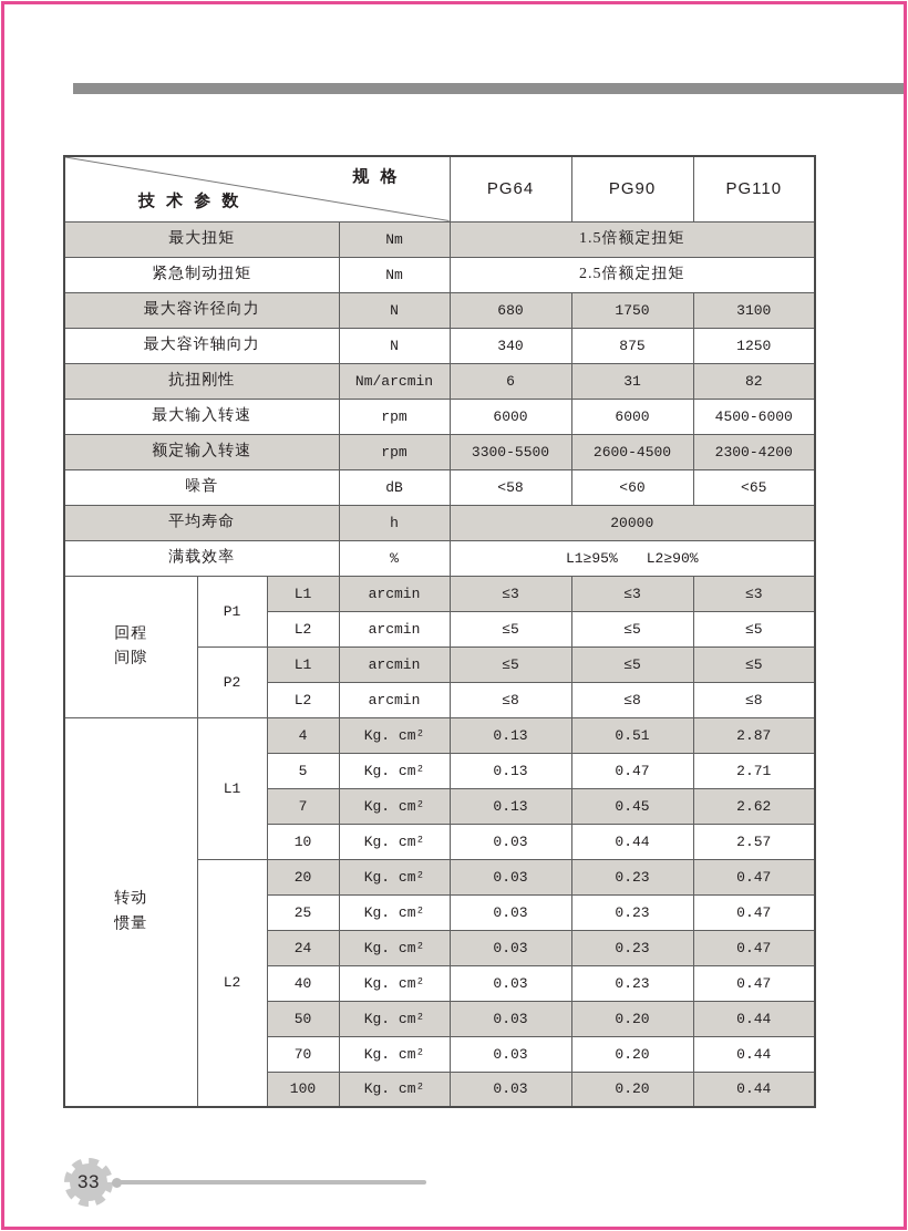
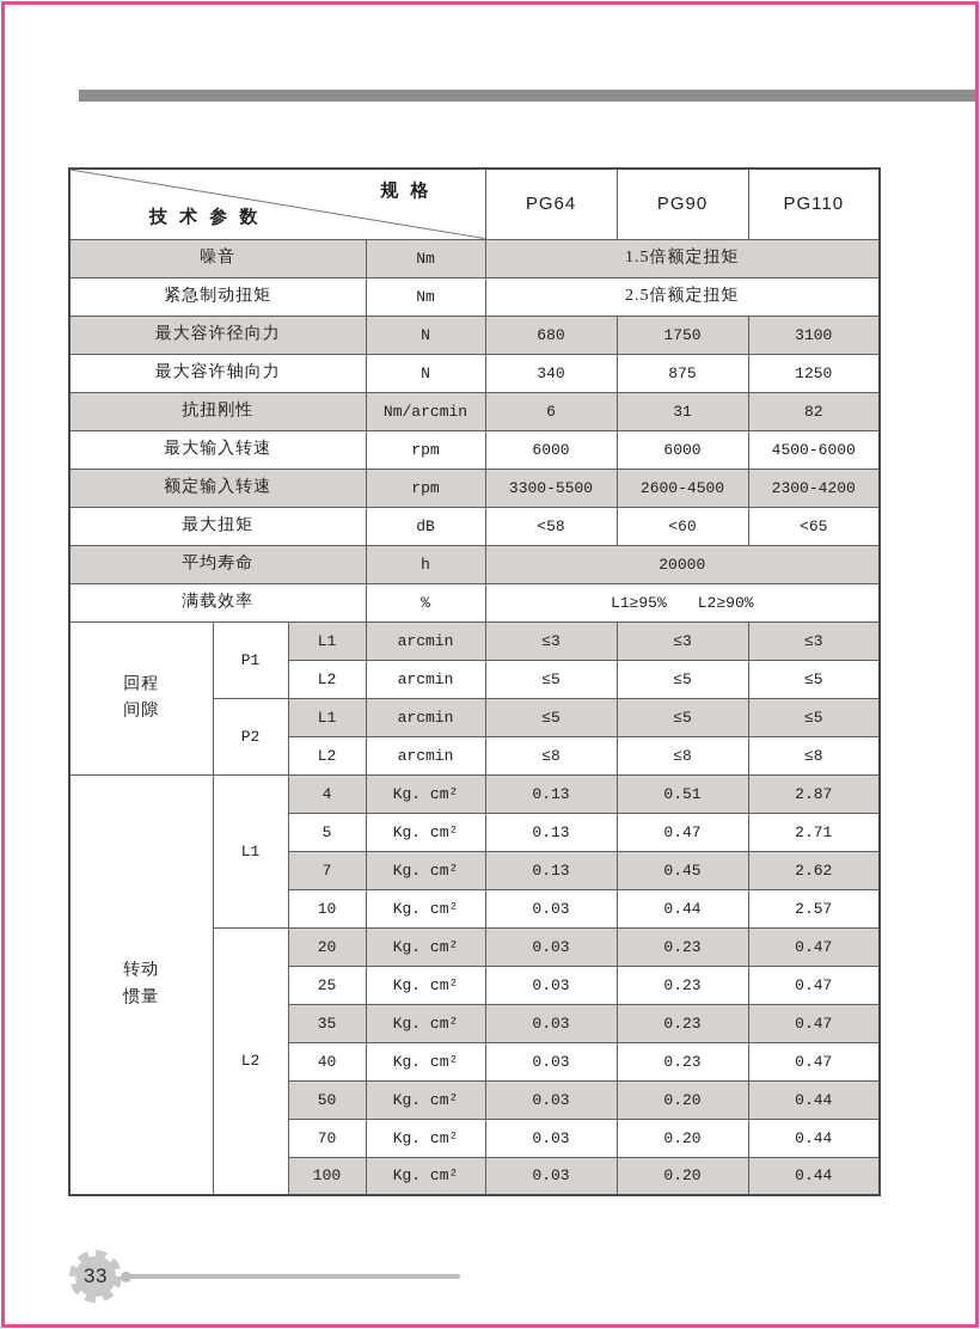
  规 格 技 术 参 数	PG64	PG90	PG110
- 最大扭矩	Nm	1.5倍额定扭矩
+ 噪音	Nm	1.5倍额定扭矩
  紧急制动扭矩	Nm	2.5倍额定扭矩
  最大容许径向力	N	680	1750	3100
  最大容许轴向力	N	340	875	1250
  抗扭刚性	Nm/arcmin	6	31	82
  最大输入转速	rpm	6000	6000	4500-6000
  额定输入转速	rpm	3300-5500	2600-4500	2300-4200
- 噪音	dB	<58	<60	<65
+ 最大扭矩	dB	<58	<60	<65
  平均寿命	h	20000
  满载效率	%	L1≥95% L2≥90%
  回程 间隙	P1	L1	arcmin	≤3	≤3	≤3
  L2	arcmin	≤5	≤5	≤5
  P2	L1	arcmin	≤5	≤5	≤5
  L2	arcmin	≤8	≤8	≤8
  转动 惯量	L1	4	Kg. cm²	0.13	0.51	2.87
  5	Kg. cm²	0.13	0.47	2.71
  7	Kg. cm²	0.13	0.45	2.62
  10	Kg. cm²	0.03	0.44	2.57
  L2	20	Kg. cm²	0.03	0.23	0.47
  25	Kg. cm²	0.03	0.23	0.47
- 24	Kg. cm²	0.03	0.23	0.47
+ 35	Kg. cm²	0.03	0.23	0.47
  40	Kg. cm²	0.03	0.23	0.47
  50	Kg. cm²	0.03	0.20	0.44
  70	Kg. cm²	0.03	0.20	0.44
  100	Kg. cm²	0.03	0.20	0.44
  33
